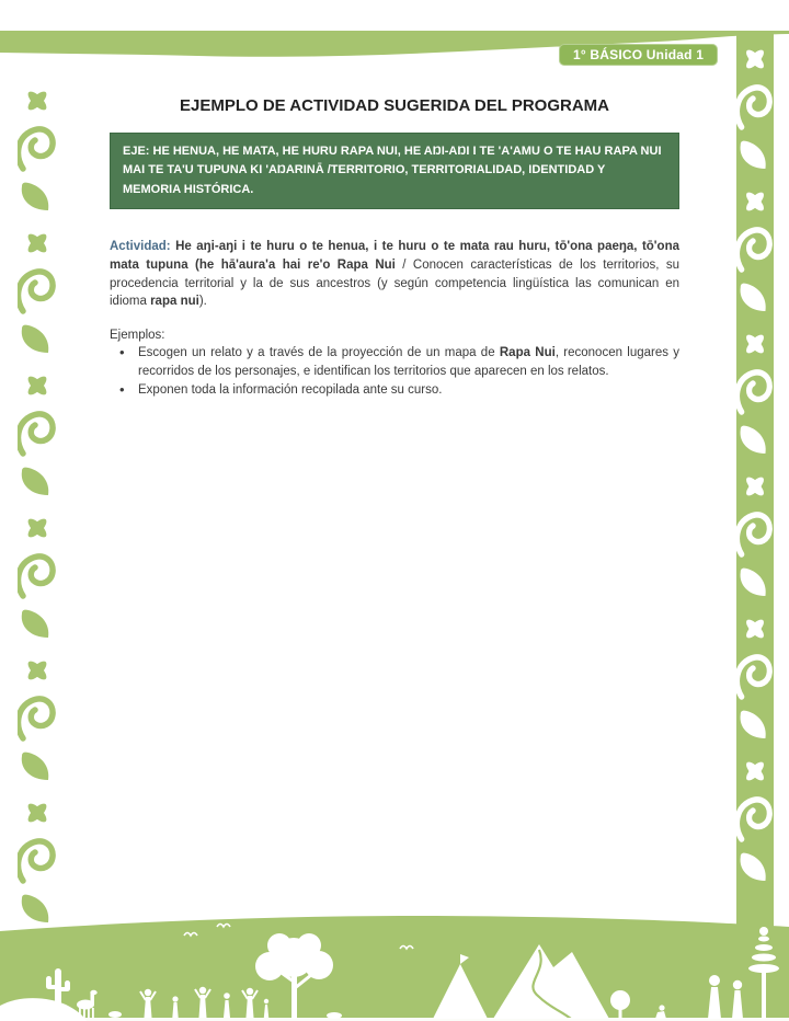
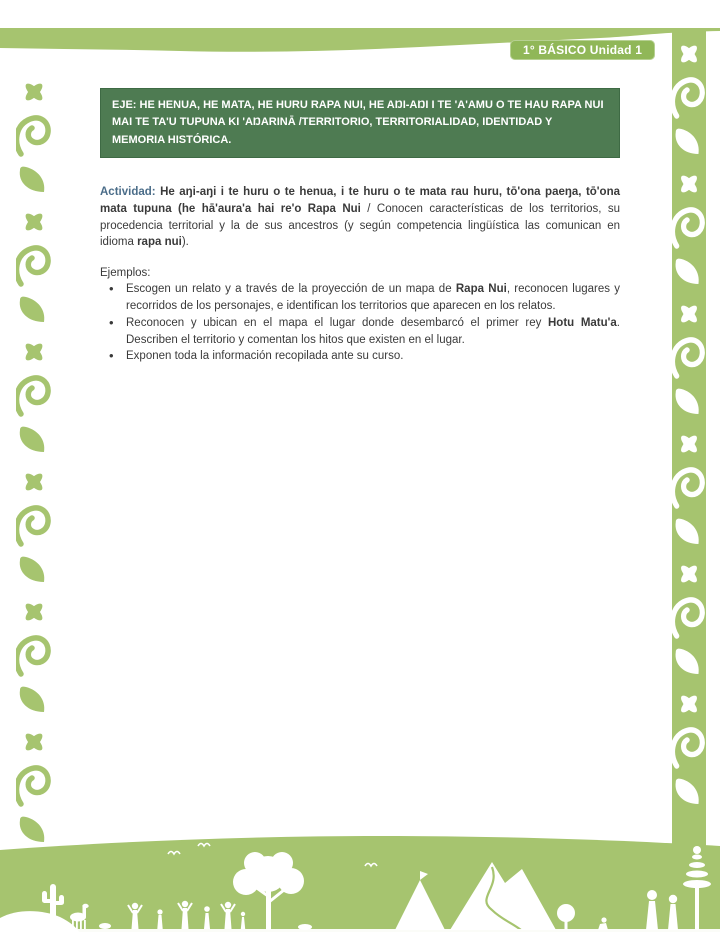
  1° BÁSICO Unidad 1
- EJEMPLO DE ACTIVIDAD SUGERIDA DEL PROGRAMA
  EJE: HE HENUA, HE MATA, HE HURU RAPA NUI, HE AŊI-AŊI I TE 'A'AMU O TE HAU RAPA NUI MAI TE TA'U TUPUNA KI 'AŊARINĀ /TERRITORIO, TERRITORIALIDAD, IDENTIDAD Y MEMORIA HISTÓRICA.
  Actividad: He aŋi-aŋi i te huru o te henua, i te huru o te mata rau huru, tō'ona paeŋa, tō'ona mata tupuna (he hā'aura'a hai re'o Rapa Nui / Conocen características de los territorios, su procedencia territorial y la de sus ancestros (y según competencia lingüística las comunican en idioma rapa nui).
  Ejemplos:
  Escogen un relato y a través de la proyección de un mapa de Rapa Nui, reconocen lugares y recorridos de los personajes, e identifican los territorios que aparecen en los relatos.
+ Reconocen y ubican en el mapa el lugar donde desembarcó el primer rey Hotu Matu'a. Describen el territorio y comentan los hitos que existen en el lugar.
  Exponen toda la información recopilada ante su curso.
